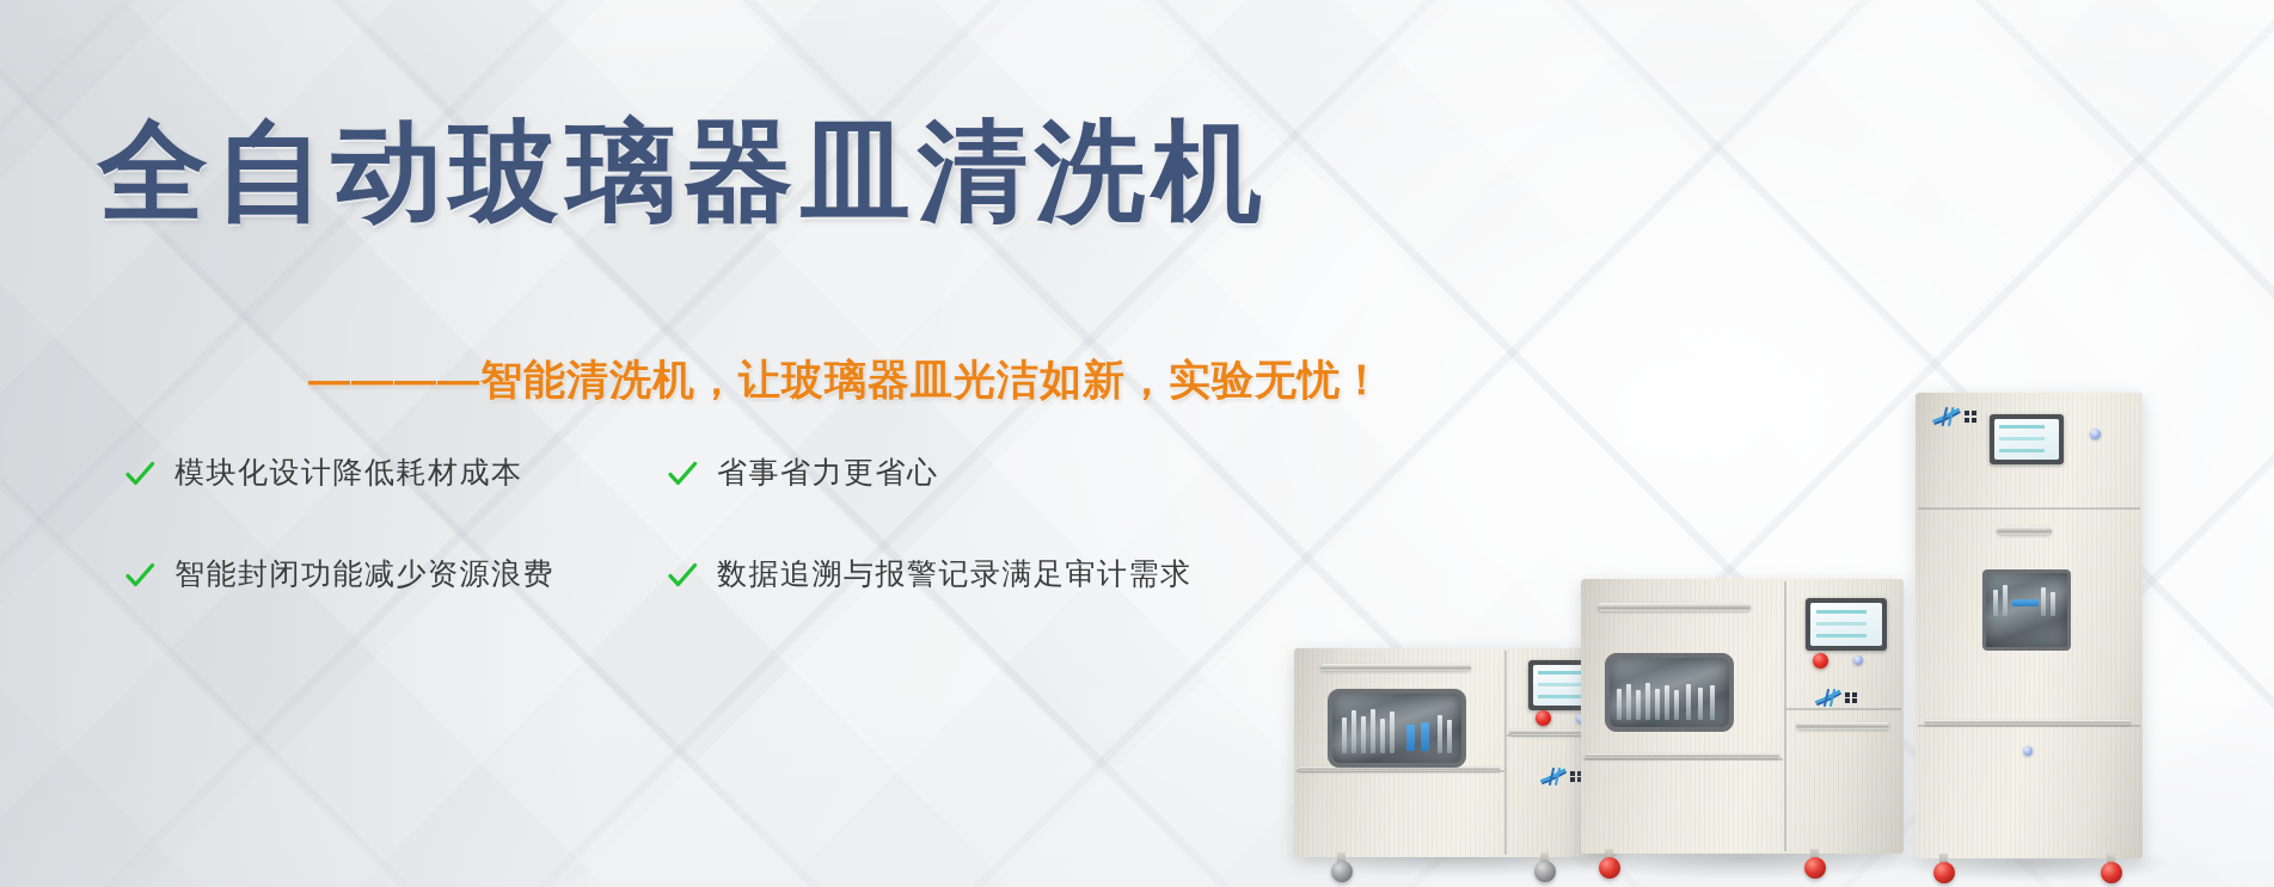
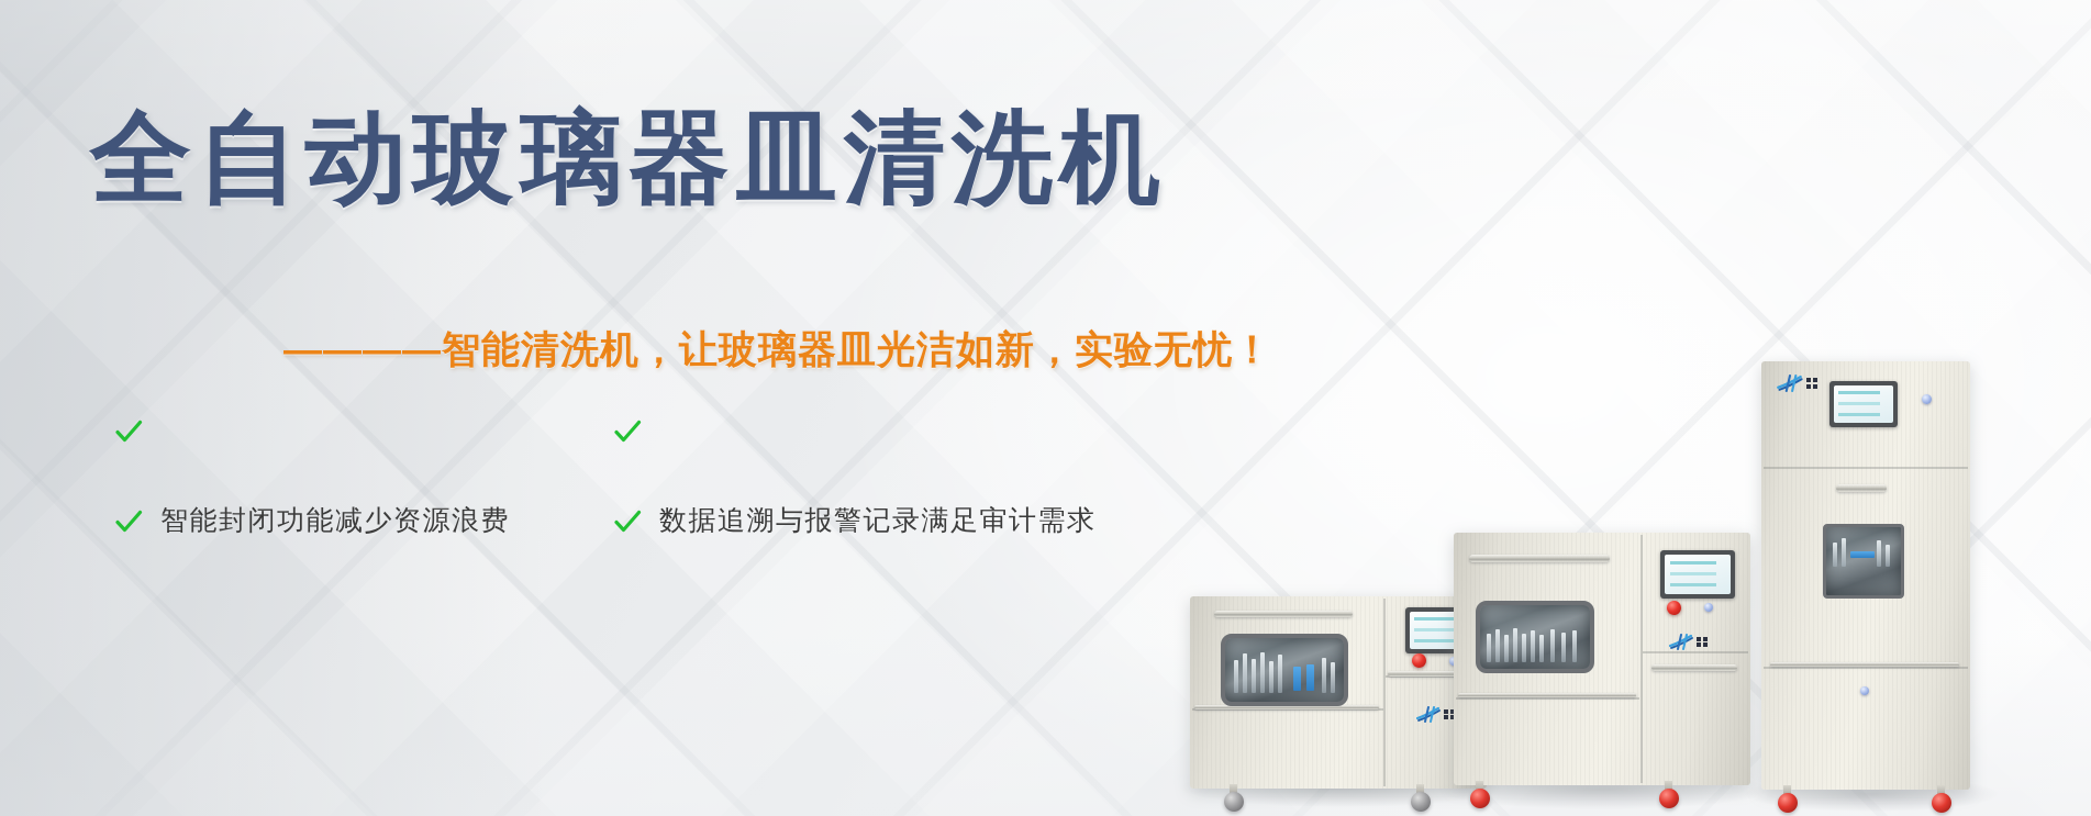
  全自动玻璃器皿清洗机
  ————智能清洗机，让玻璃器皿光洁如新，实验无忧！
- 模块化设计降低耗材成本
- 省事省力更省心
  智能封闭功能减少资源浪费
  数据追溯与报警记录满足审计需求
